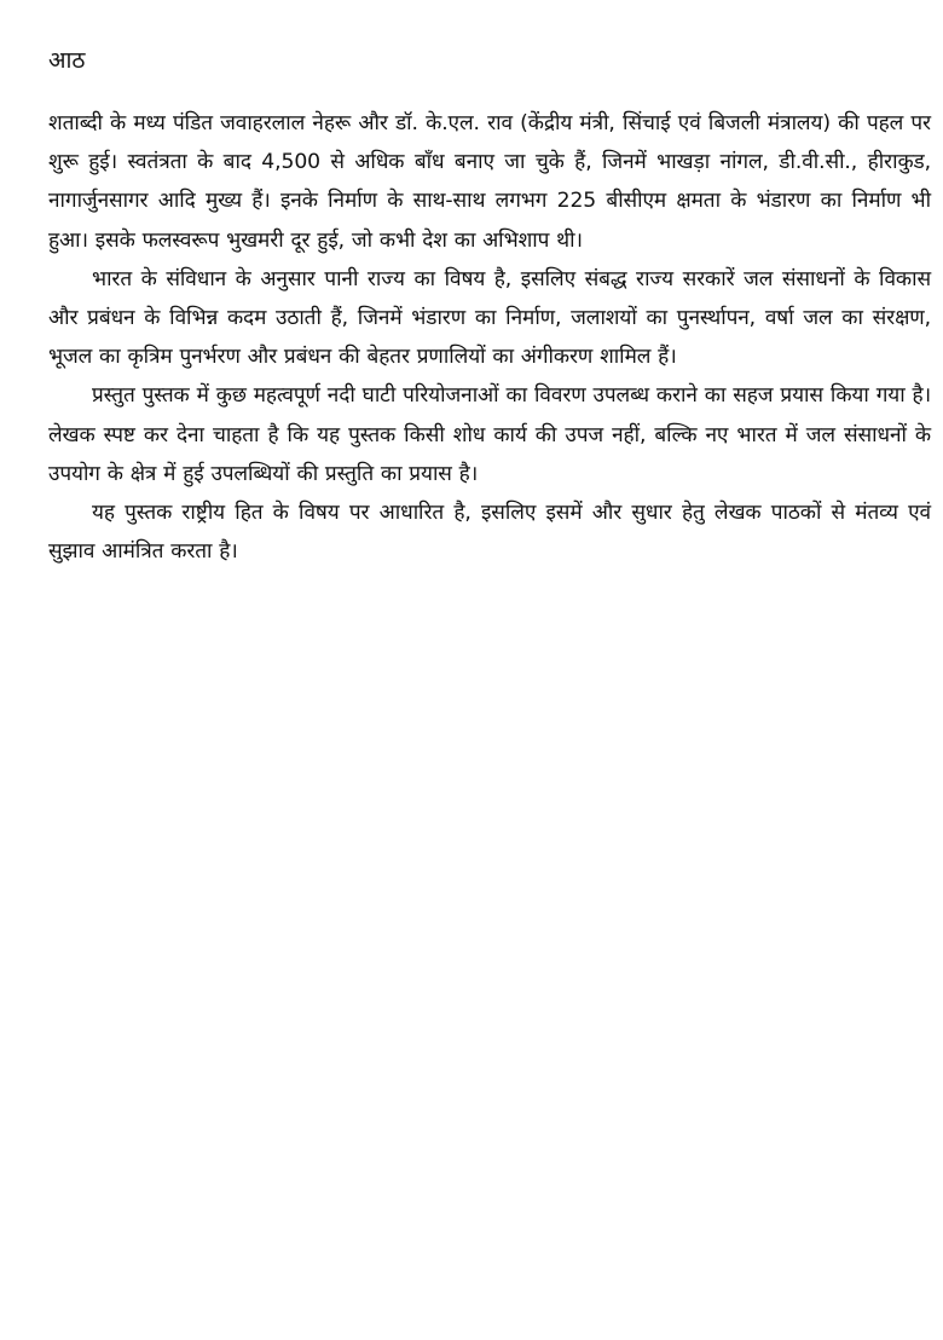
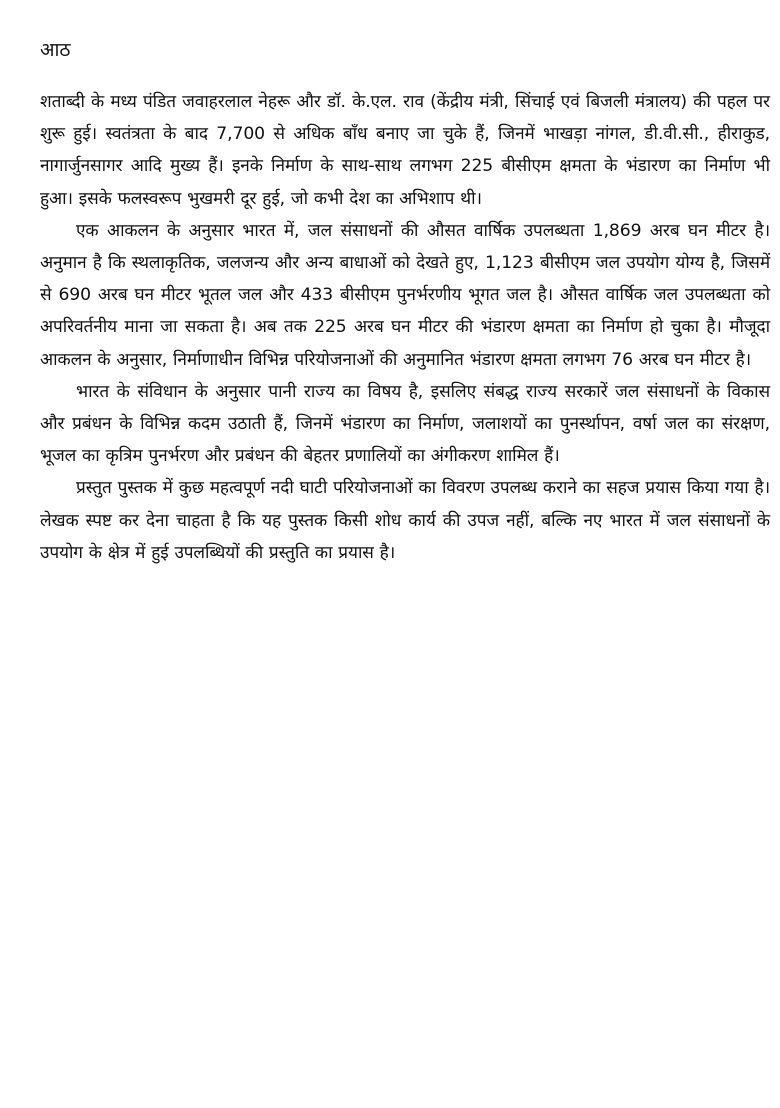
  आठ
- शताब्दी के मध्य पंडित जवाहरलाल नेहरू और डॉ. के.एल. राव (केंद्रीय मंत्री, सिंचाई एवं बिजली मंत्रालय) की पहल पर शुरू हुई। स्वतंत्रता के बाद 4,500 से अधिक बाँध बनाए जा चुके हैं, जिनमें भाखड़ा नांगल, डी.वी.सी., हीराकुड, नागार्जुनसागर आदि मुख्य हैं। इनके निर्माण के साथ-साथ लगभग 225 बीसीएम क्षमता के भंडारण का निर्माण भी हुआ। इसके फलस्वरूप भुखमरी दूर हुई, जो कभी देश का अभिशाप थी।
+ शताब्दी के मध्य पंडित जवाहरलाल नेहरू और डॉ. के.एल. राव (केंद्रीय मंत्री, सिंचाई एवं बिजली मंत्रालय) की पहल पर शुरू हुई। स्वतंत्रता के बाद 7,700 से अधिक बाँध बनाए जा चुके हैं, जिनमें भाखड़ा नांगल, डी.वी.सी., हीराकुड, नागार्जुनसागर आदि मुख्य हैं। इनके निर्माण के साथ-साथ लगभग 225 बीसीएम क्षमता के भंडारण का निर्माण भी हुआ। इसके फलस्वरूप भुखमरी दूर हुई, जो कभी देश का अभिशाप थी।
+ एक आकलन के अनुसार भारत में, जल संसाधनों की औसत वार्षिक उपलब्धता 1,869 अरब घन मीटर है। अनुमान है कि स्थलाकृतिक, जलजन्य और अन्य बाधाओं को देखते हुए, 1,123 बीसीएम जल उपयोग योग्य है, जिसमें से 690 अरब घन मीटर भूतल जल और 433 बीसीएम पुनर्भरणीय भूगत जल है। औसत वार्षिक जल उपलब्धता को अपरिवर्तनीय माना जा सकता है। अब तक 225 अरब घन मीटर की भंडारण क्षमता का निर्माण हो चुका है। मौजूदा आकलन के अनुसार, निर्माणाधीन विभिन्न परियोजनाओं की अनुमानित भंडारण क्षमता लगभग 76 अरब घन मीटर है।
  भारत के संविधान के अनुसार पानी राज्य का विषय है, इसलिए संबद्ध राज्य सरकारें जल संसाधनों के विकास और प्रबंधन के विभिन्न कदम उठाती हैं, जिनमें भंडारण का निर्माण, जलाशयों का पुनर्स्थापन, वर्षा जल का संरक्षण, भूजल का कृत्रिम पुनर्भरण और प्रबंधन की बेहतर प्रणालियों का अंगीकरण शामिल हैं।
  प्रस्तुत पुस्तक में कुछ महत्वपूर्ण नदी घाटी परियोजनाओं का विवरण उपलब्ध कराने का सहज प्रयास किया गया है। लेखक स्पष्ट कर देना चाहता है कि यह पुस्तक किसी शोध कार्य की उपज नहीं, बल्कि नए भारत में जल संसाधनों के उपयोग के क्षेत्र में हुई उपलब्धियों की प्रस्तुति का प्रयास है।
- यह पुस्तक राष्ट्रीय हित के विषय पर आधारित है, इसलिए इसमें और सुधार हेतु लेखक पाठकों से मंतव्य एवं सुझाव आमंत्रित करता है।
